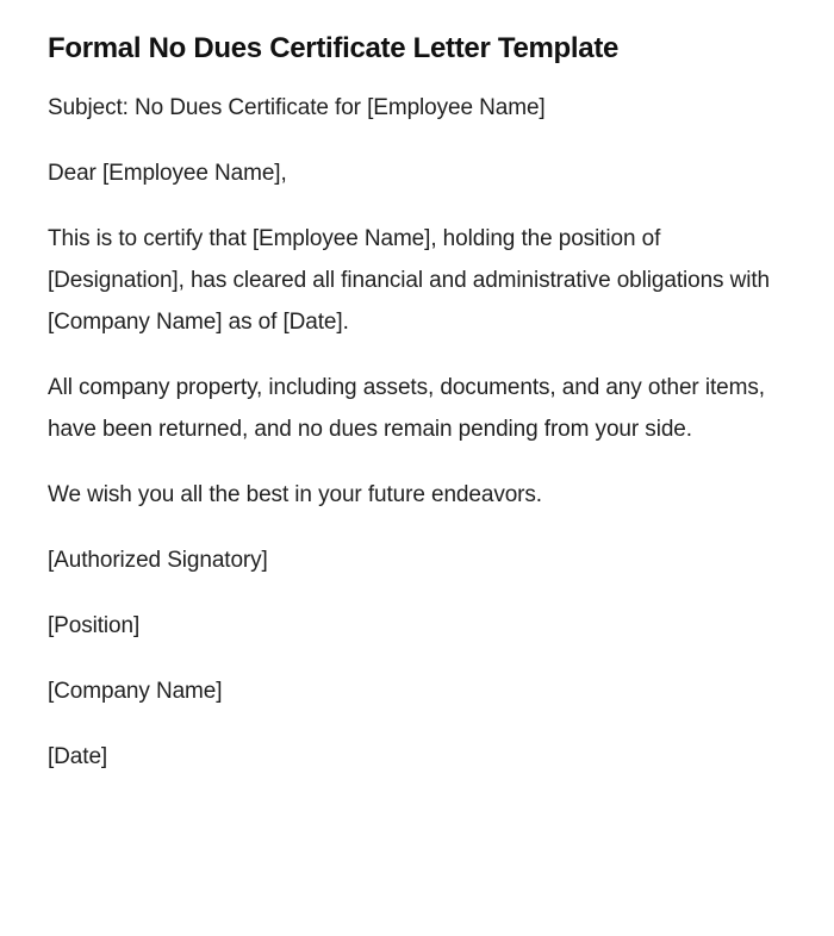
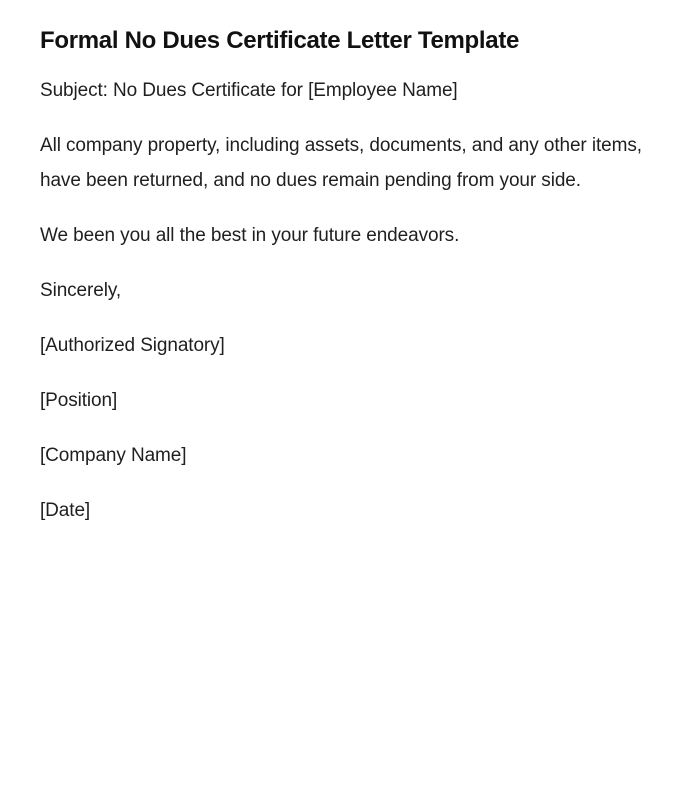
  Formal No Dues Certificate Letter Template
  Subject: No Dues Certificate for [Employee Name]
- Dear [Employee Name],
- This is to certify that [Employee Name], holding the position of [Designation], has cleared all financial and administrative obligations with [Company Name] as of [Date].
  All company property, including assets, documents, and any other items, have been returned, and no dues remain pending from your side.
- We wish you all the best in your future endeavors.
+ We been you all the best in your future endeavors.
+ Sincerely,
  [Authorized Signatory]
  [Position]
  [Company Name]
  [Date]
